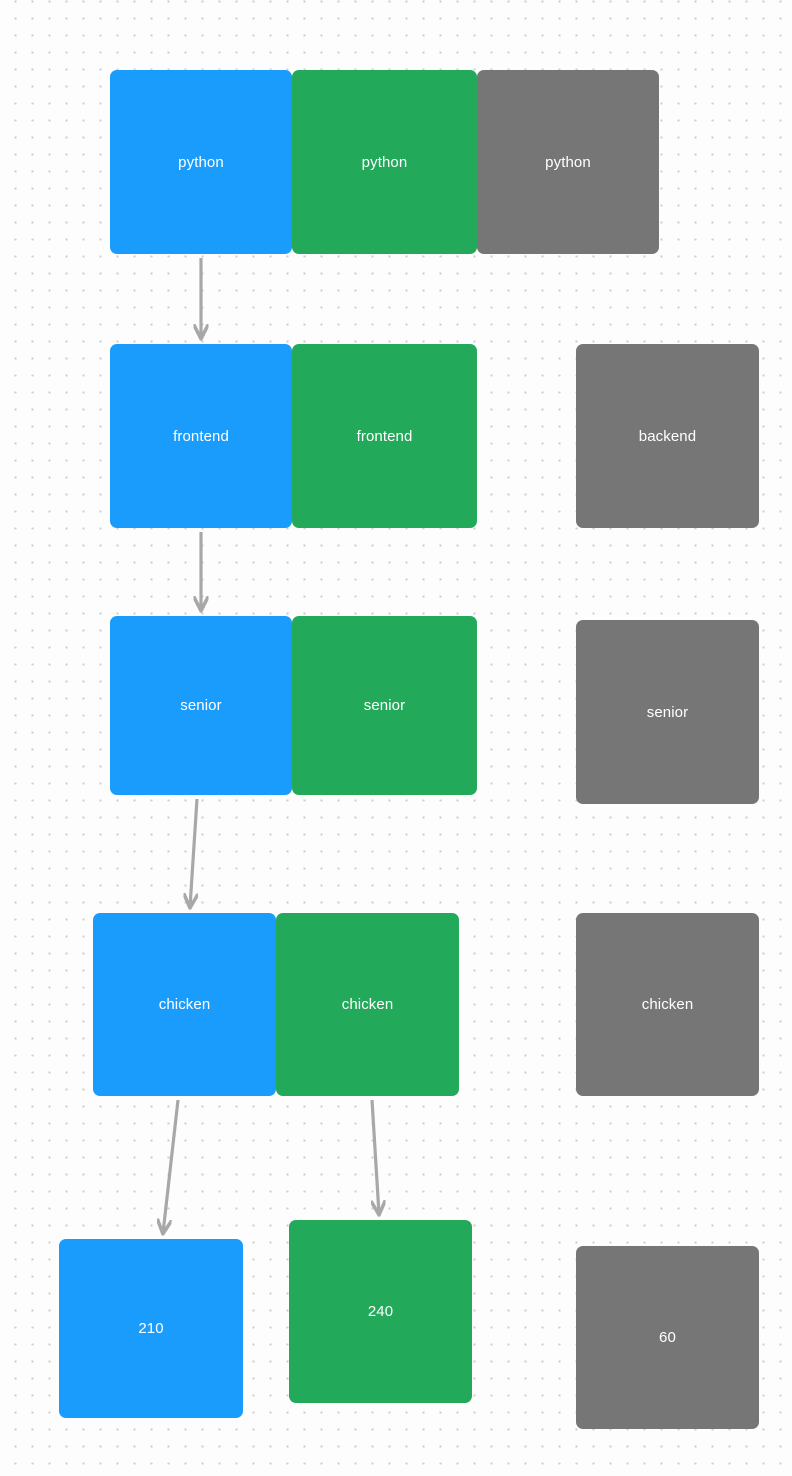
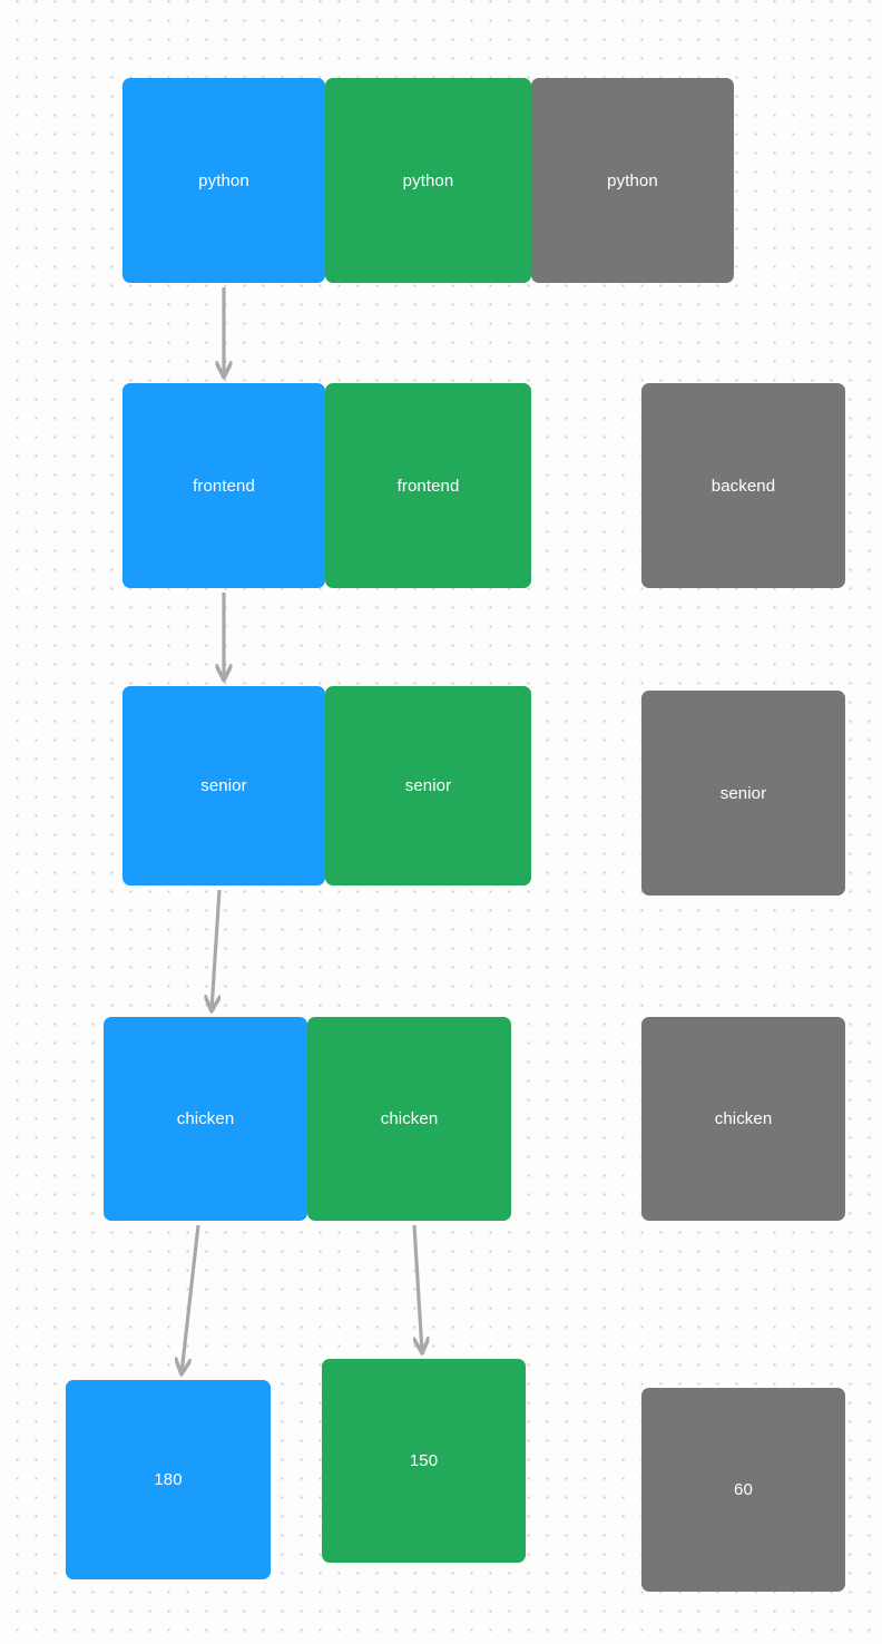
  python
  python
  python
  frontend
  frontend
  backend
  senior
  senior
  senior
  chicken
  chicken
  chicken
- 210
+ 180
- 240
+ 150
  60
